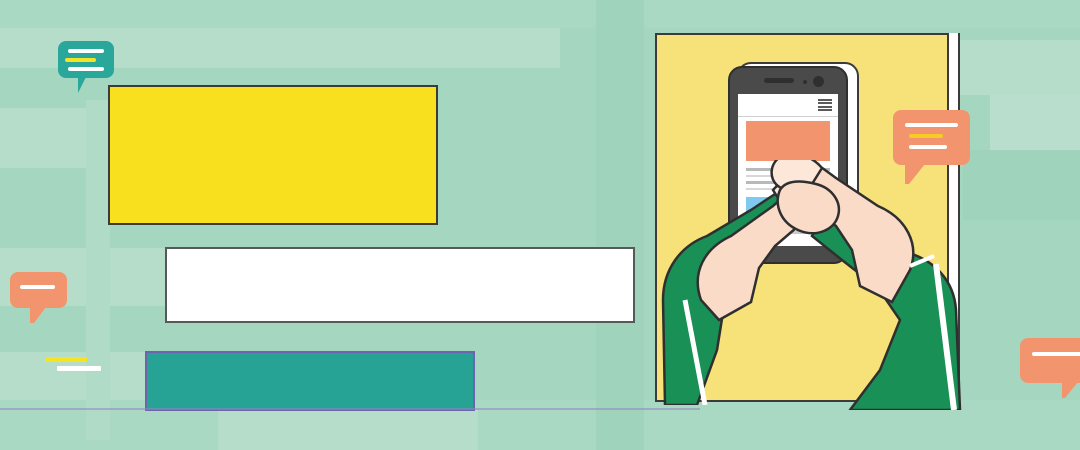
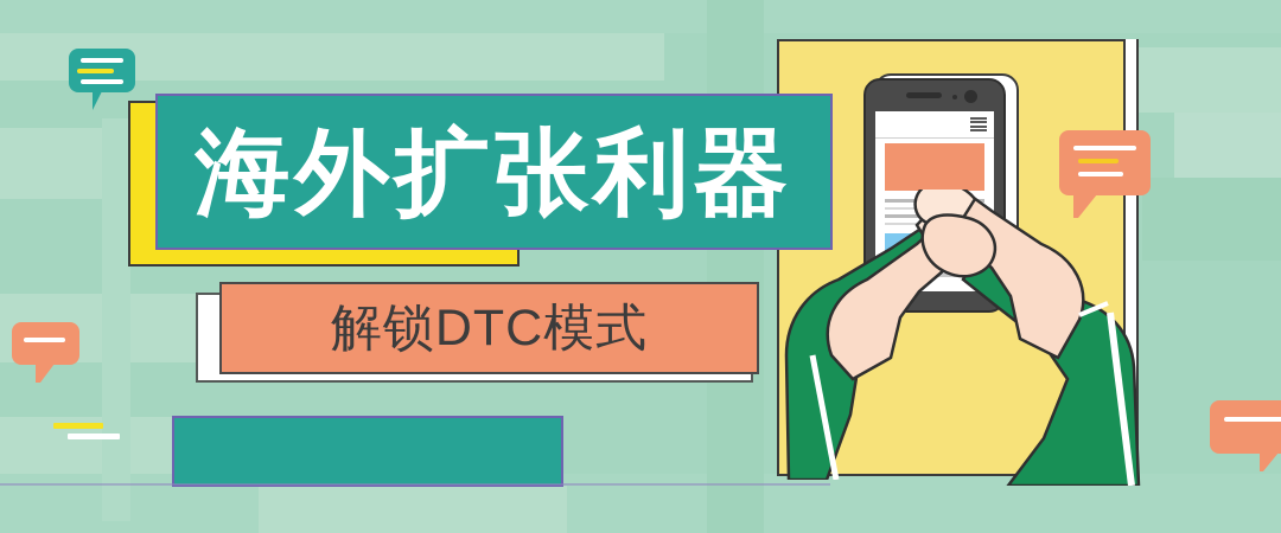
+ 海外扩张利器
+ 解锁DTC模式
